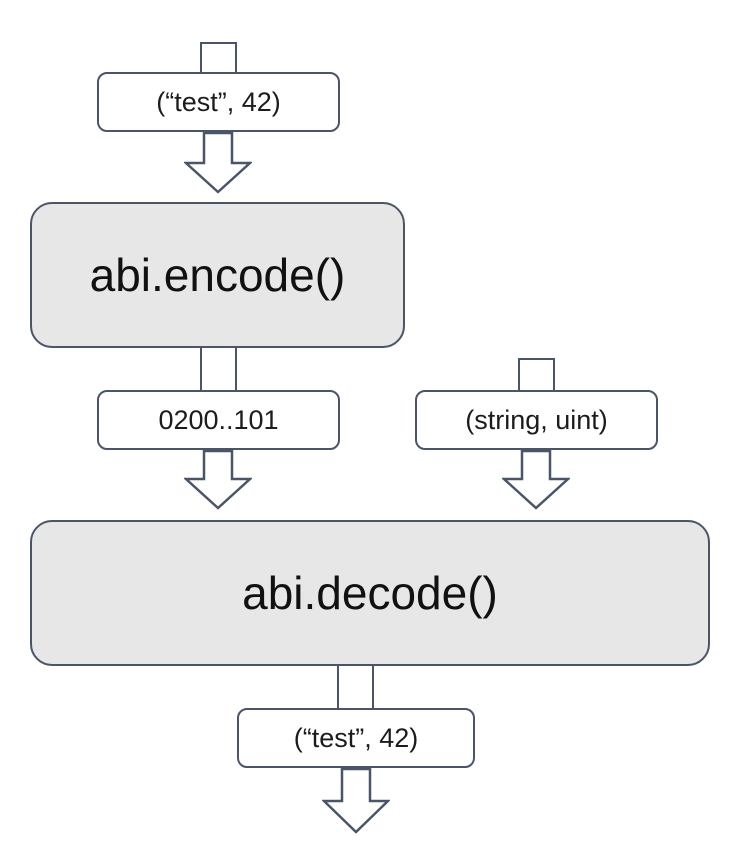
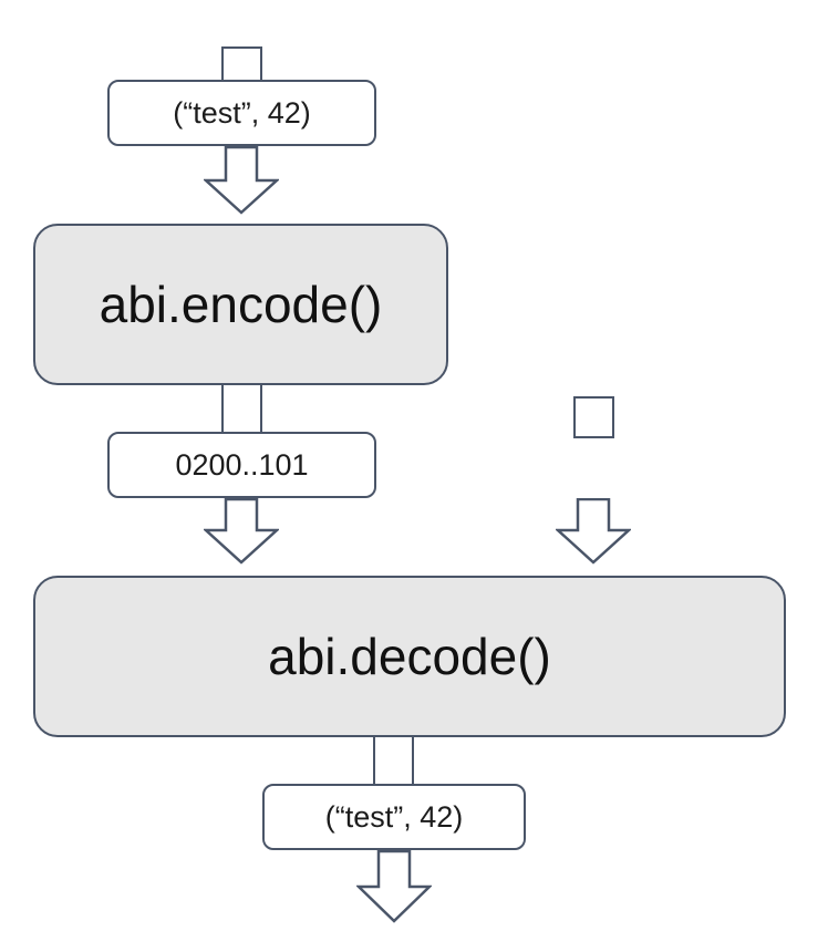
  (“test”, 42)
  abi.encode()
  0200..101
- (string, uint)
  abi.decode()
  (“test”, 42)
